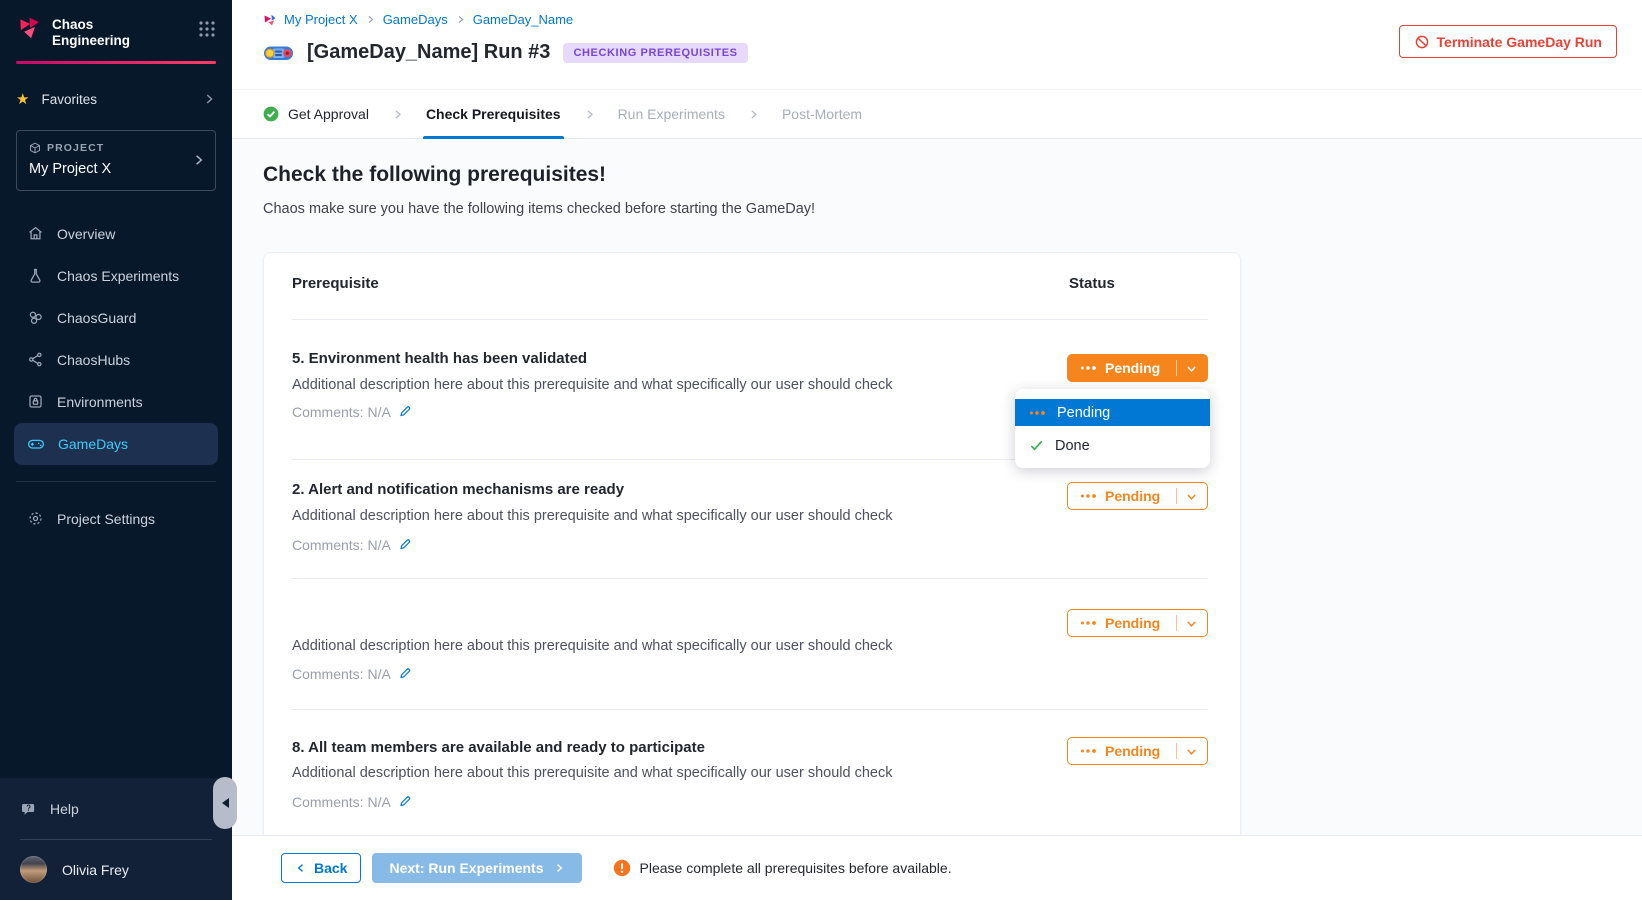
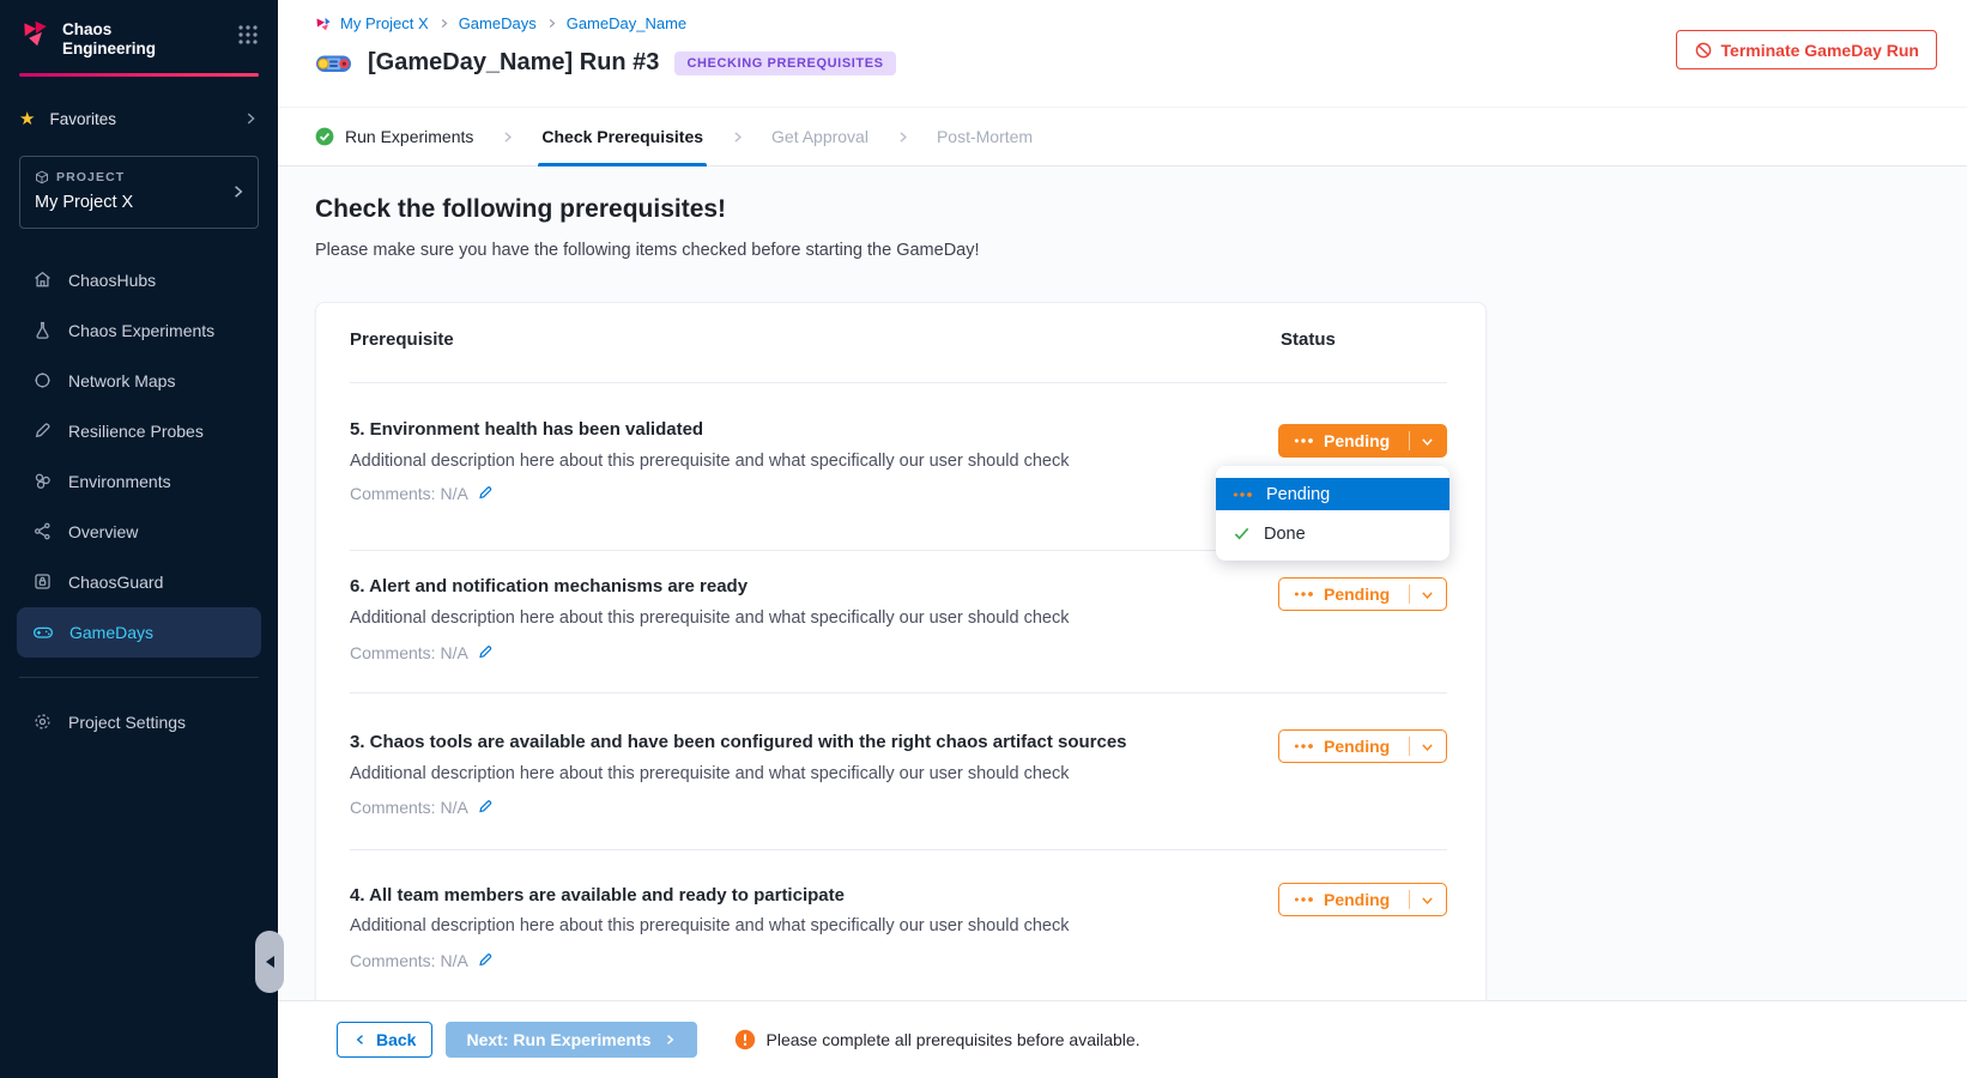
  Chaos
  Engineering
  ★
  Favorites
  PROJECT
  My Project X
- Overview
+ ChaosHubs
  Chaos Experiments
+ Network Maps
+ Resilience Probes
- ChaosGuard
+ Environments
- ChaosHubs
+ Overview
- Environments
+ ChaosGuard
  GameDays
  Project Settings
- Help
- Olivia Frey
  My Project X
  GameDays
  GameDay_Name
  [GameDay_Name] Run #3
  CHECKING PREREQUISITES
  Terminate GameDay Run
- Get Approval
+ Run Experiments
  Check Prerequisites
- Run Experiments
+ Get Approval
  Post-Mortem
  Check the following prerequisites!
- Chaos make sure you have the following items checked before starting the GameDay!
+ Please make sure you have the following items checked before starting the GameDay!
  Prerequisite
  Status
  5. Environment health has been validated
  Additional description here about this prerequisite and what specifically our user should check
  Comments: N/A
  Pending
  Pending
  Done
- 2. Alert and notification mechanisms are ready
+ 6. Alert and notification mechanisms are ready
  Additional description here about this prerequisite and what specifically our user should check
  Comments: N/A
  Pending
+ 3. Chaos tools are available and have been configured with the right chaos artifact sources
  Additional description here about this prerequisite and what specifically our user should check
  Comments: N/A
  Pending
- 8. All team members are available and ready to participate
+ 4. All team members are available and ready to participate
  Additional description here about this prerequisite and what specifically our user should check
  Comments: N/A
  Pending
  Back
  Next: Run Experiments
  Please complete all prerequisites before available.
